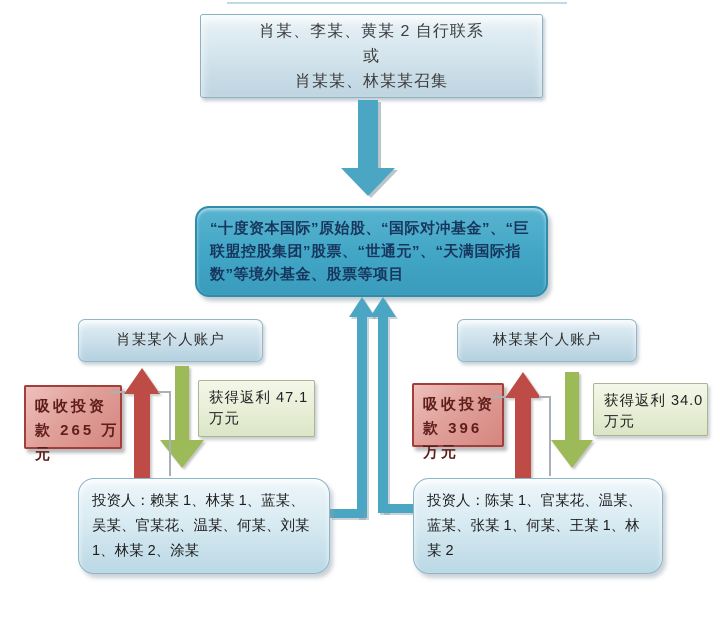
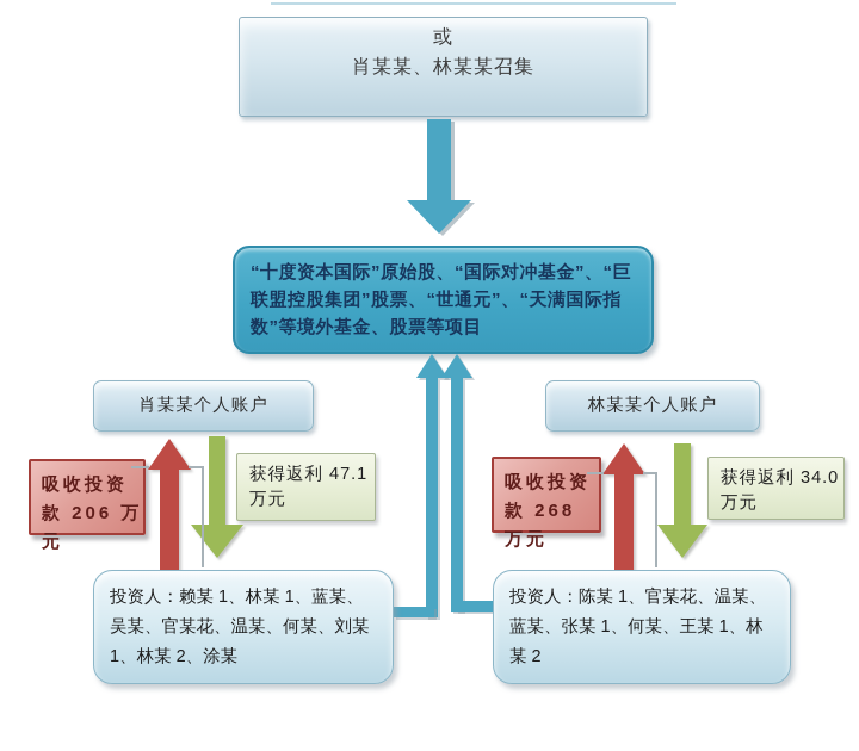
- 肖某、李某、黄某 2 自行联系
  或
  肖某某、林某某召集
  “十度资本国际”原始股、“国际对冲基金”、“巨联盟控股集团”股票、“世通元”、“天满国际指数”等境外基金、股票等项目
  肖某某个人账户
  林某某个人账户
  吸收投资
- 款 265 万元
+ 款 206 万元
  吸收投资
- 款 396 万元
+ 款 268 万元
  获得返利 47.1
  万元
  获得返利 34.0
  万元
  投资人：赖某 1、林某 1、蓝某、吴某、官某花、温某、何某、刘某 1、林某 2、涂某
  投资人：陈某 1、官某花、温某、蓝某、张某 1、何某、王某 1、林某 2
